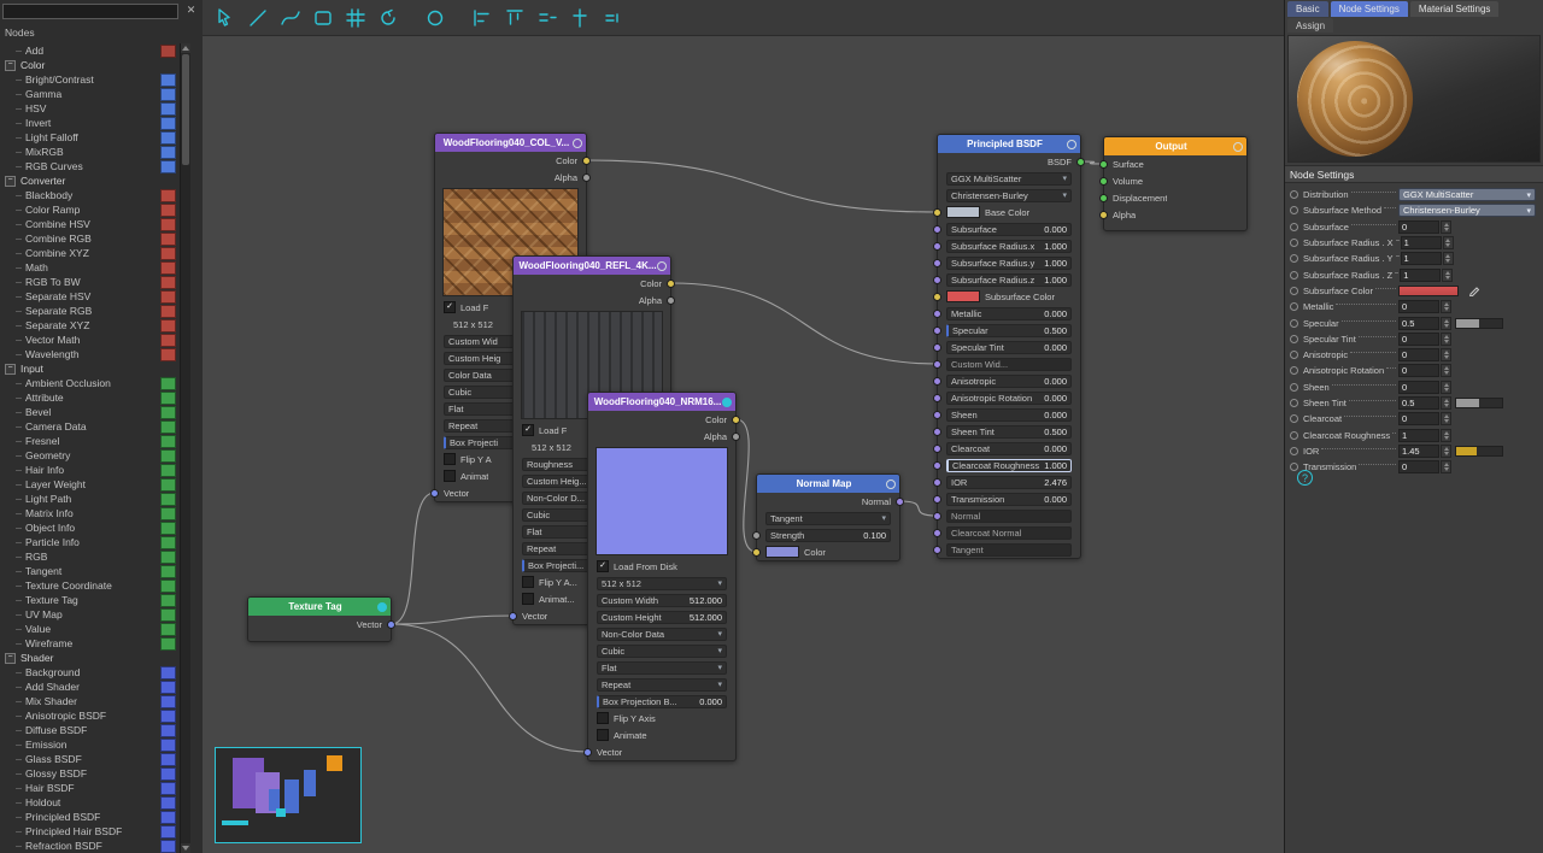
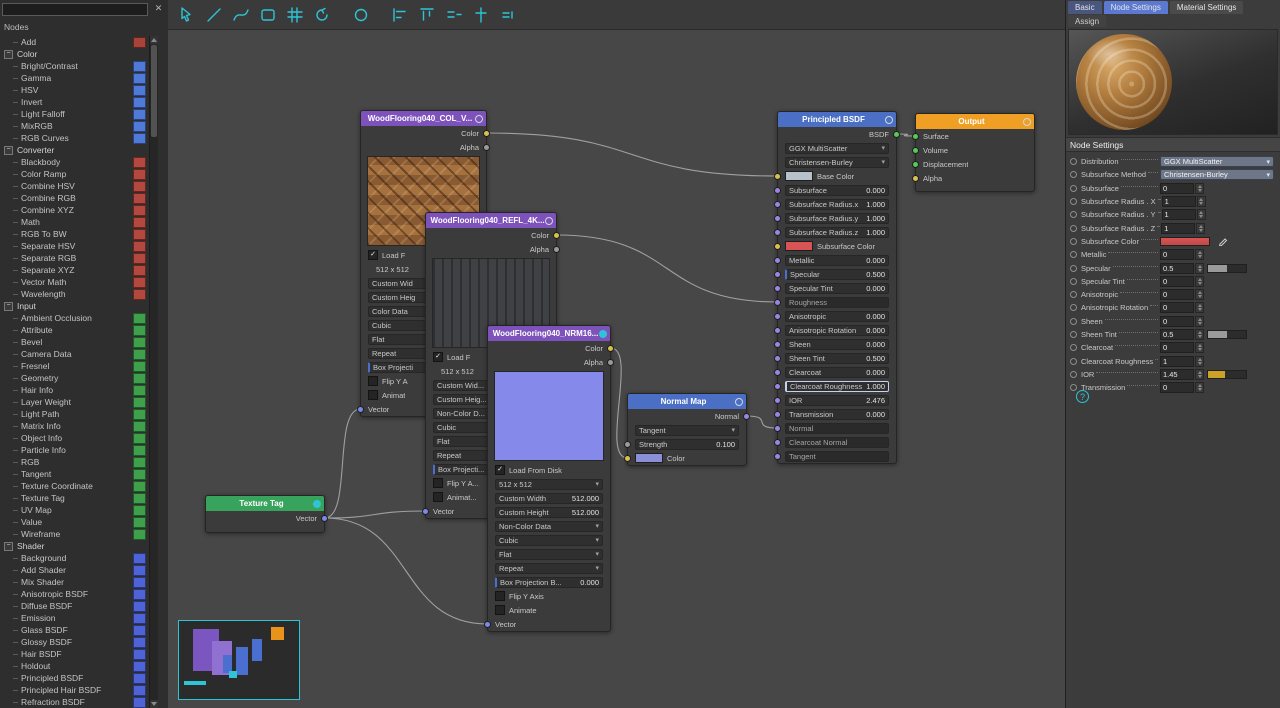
  ✕
  Nodes
  Add
  Color
  Bright/Contrast
  Gamma
  HSV
  Invert
  Light Falloff
  MixRGB
  RGB Curves
  Converter
  Blackbody
  Color Ramp
  Combine HSV
  Combine RGB
  Combine XYZ
  Math
  RGB To BW
  Separate HSV
  Separate RGB
  Separate XYZ
  Vector Math
  Wavelength
  Input
  Ambient Occlusion
  Attribute
  Bevel
  Camera Data
  Fresnel
  Geometry
  Hair Info
  Layer Weight
  Light Path
  Matrix Info
  Object Info
  Particle Info
  RGB
  Tangent
  Texture Coordinate
  Texture Tag
  UV Map
  Value
  Wireframe
  Shader
  Background
  Add Shader
  Mix Shader
  Anisotropic BSDF
  Diffuse BSDF
  Emission
  Glass BSDF
  Glossy BSDF
  Hair BSDF
  Holdout
  Principled BSDF
  Principled Hair BSDF
  Refraction BSDF
  WoodFlooring040_COL_V...
  Color
  Alpha
  Load F
  512 x 512
  Custom Wid
  Custom Heig
  Color Data
  Cubic
  Flat
  Repeat
  Box Projecti
  Flip Y A
  Animat
  Vector
  WoodFlooring040_REFL_4K...
  Color
  Alpha
  Load F
  512 x 512
- Roughness
+ Custom Wid...
  Custom Heig...
  Non-Color D...
  Cubic
  Flat
  Repeat
  Box Projecti...
  Flip Y A...
  Animat...
  Vector
  WoodFlooring040_NRM16...
  Color
  Alpha
  Load From Disk
  512 x 512
  Custom Width
  512.000
  Custom Height
  512.000
  Non-Color Data
  Cubic
  Flat
  Repeat
  Box Projection B...
  0.000
  Flip Y Axis
  Animate
  Vector
  Normal Map
  Normal
  Tangent
  Strength
  0.100
  Color
  Principled BSDF
  BSDF
  GGX MultiScatter
  Christensen-Burley
  Base Color
  Subsurface
  0.000
  Subsurface Radius.x
  1.000
  Subsurface Radius.y
  1.000
  Subsurface Radius.z
  1.000
  Subsurface Color
  Metallic
  0.000
  Specular
  0.500
  Specular Tint
  0.000
- Custom Wid...
+ Roughness
  Anisotropic
  0.000
  Anisotropic Rotation
  0.000
  Sheen
  0.000
  Sheen Tint
  0.500
  Clearcoat
  0.000
  Clearcoat Roughness
  1.000
  IOR
  2.476
  Transmission
  0.000
  Normal
  Clearcoat Normal
  Tangent
  Output
  Surface
  Volume
  Displacement
  Alpha
  Texture Tag
  Vector
  Basic
  Node Settings
  Material Settings
  Assign
  Node Settings
  Distribution
  GGX MultiScatter
  Subsurface Method
  Christensen-Burley
  Subsurface
  0
  Subsurface Radius . X
  1
  Subsurface Radius . Y
  1
  Subsurface Radius . Z
  1
  Subsurface Color
  Metallic
  0
  Specular
  0.5
  Specular Tint
  0
  Anisotropic
  0
  Anisotropic Rotation
  0
  Sheen
  0
  Sheen Tint
  0.5
  Clearcoat
  0
  Clearcoat Roughness
  1
  IOR
  1.45
  Transmission
  0
  ?
